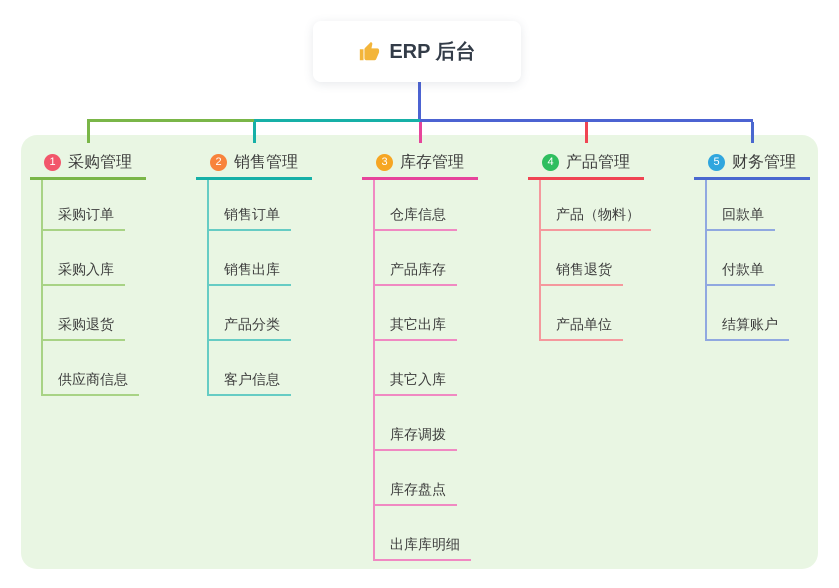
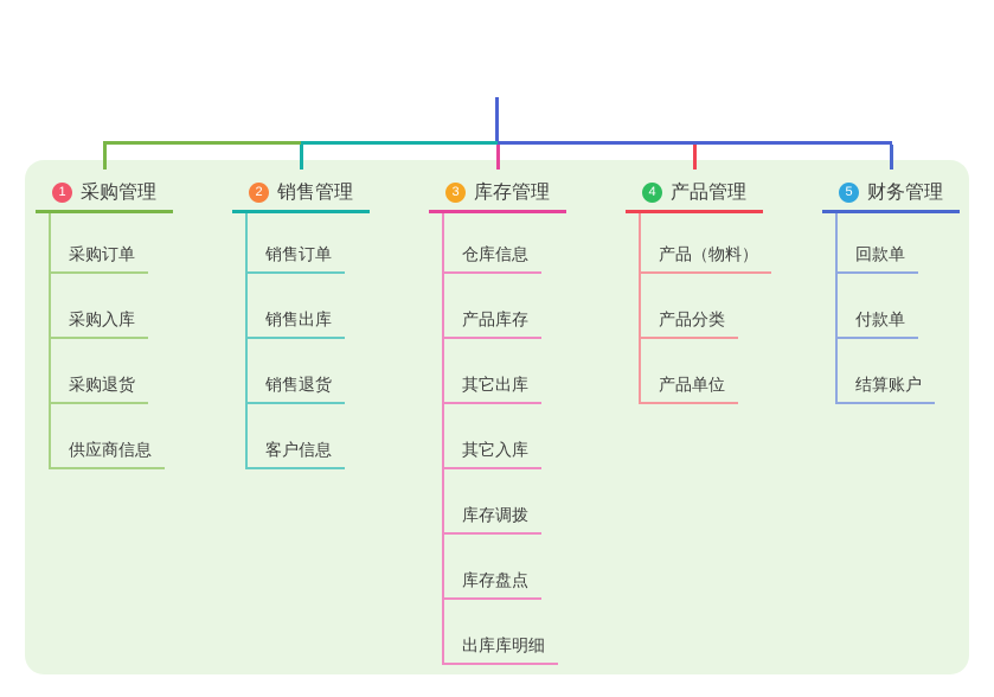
- ERP 后台
  1
  采购管理
  采购订单
  采购入库
  采购退货
  供应商信息
  2
  销售管理
  销售订单
  销售出库
- 产品分类
+ 销售退货
  客户信息
  3
  库存管理
  仓库信息
  产品库存
  其它出库
  其它入库
  库存调拨
  库存盘点
  出库库明细
  4
  产品管理
  产品（物料）
- 销售退货
+ 产品分类
  产品单位
  5
  财务管理
  回款单
  付款单
  结算账户
